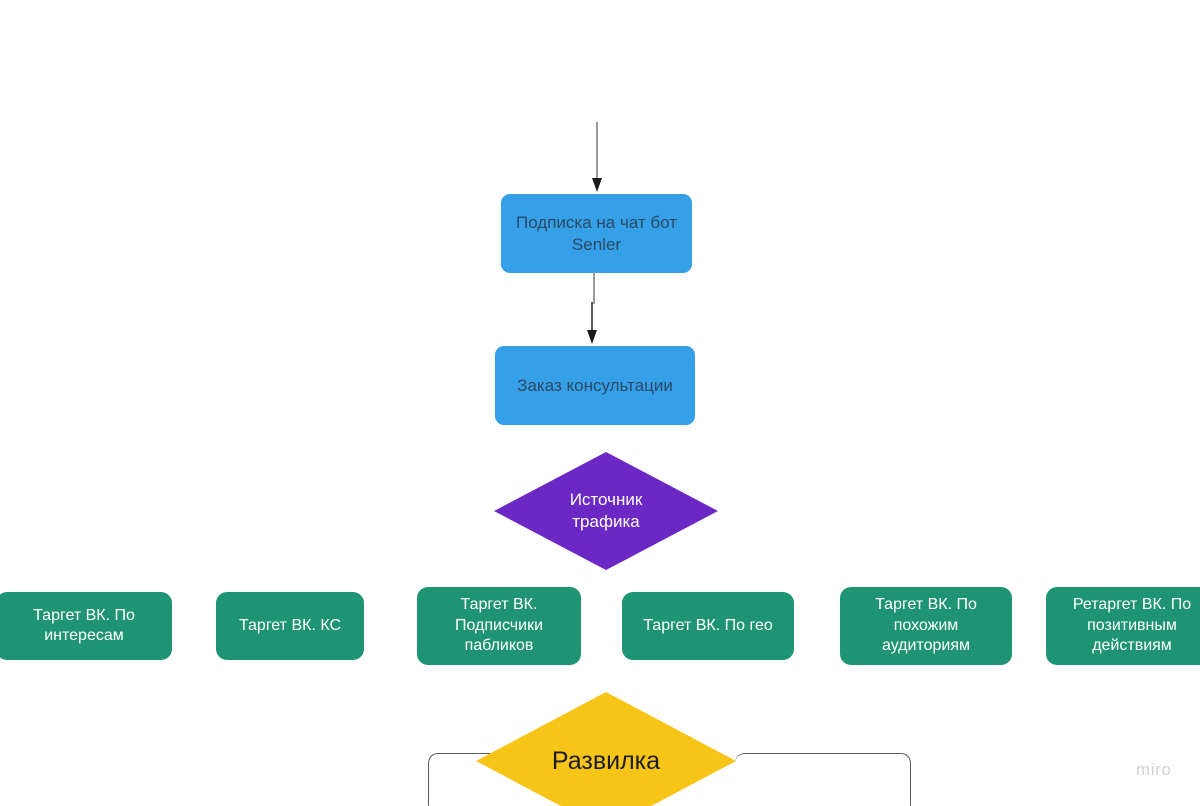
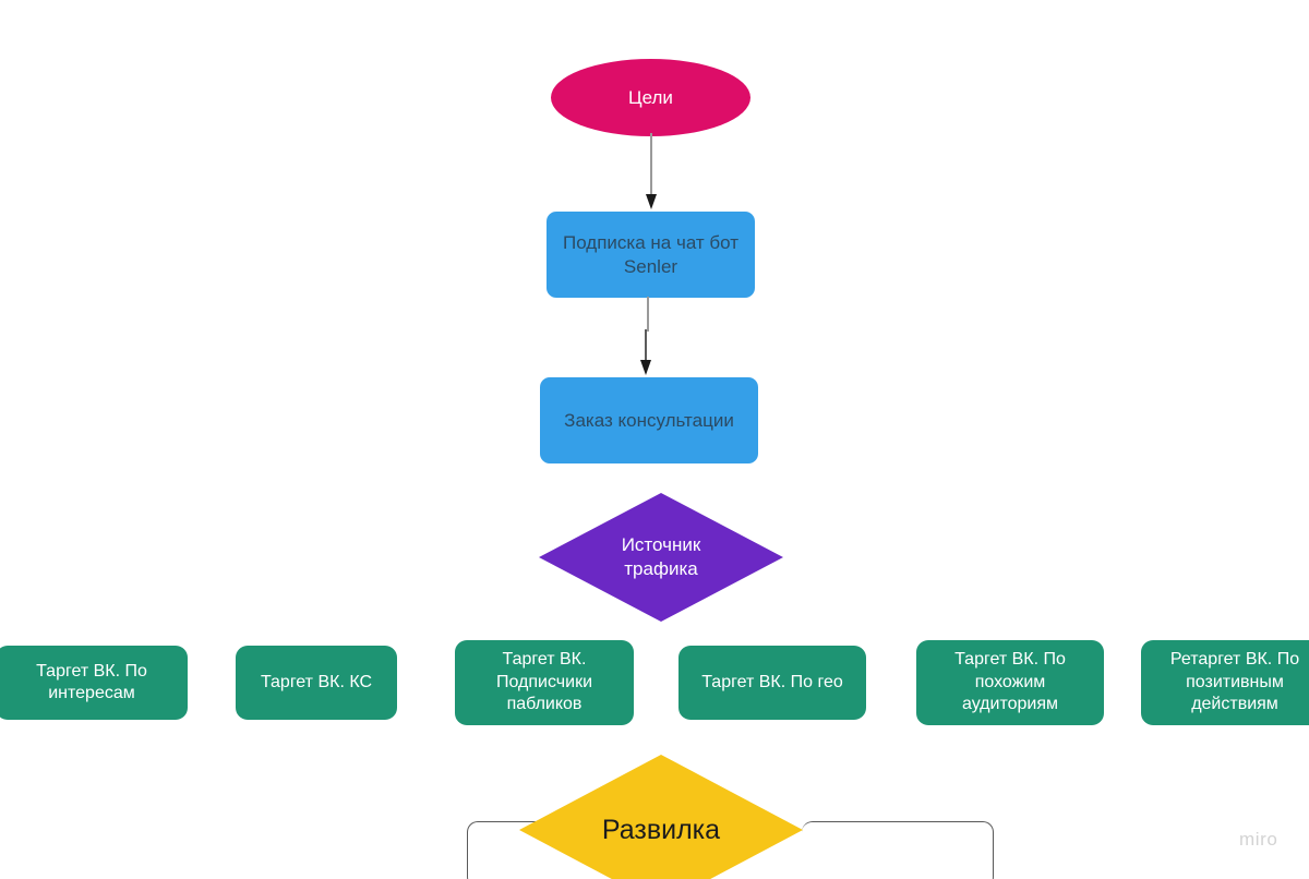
+ Цели
  Подписка на чат бот
  Senler
  Заказ консультации
  Источник
  трафика
  Таргет ВК. По
  интересам
  Таргет ВК. КС
  Таргет ВК.
  Подписчики
  пабликов
  Таргет ВК. По гео
  Таргет ВК. По
  похожим
  аудиториям
  Ретаргет ВК. По
  позитивным
  действиям
  Развилка
  miro
